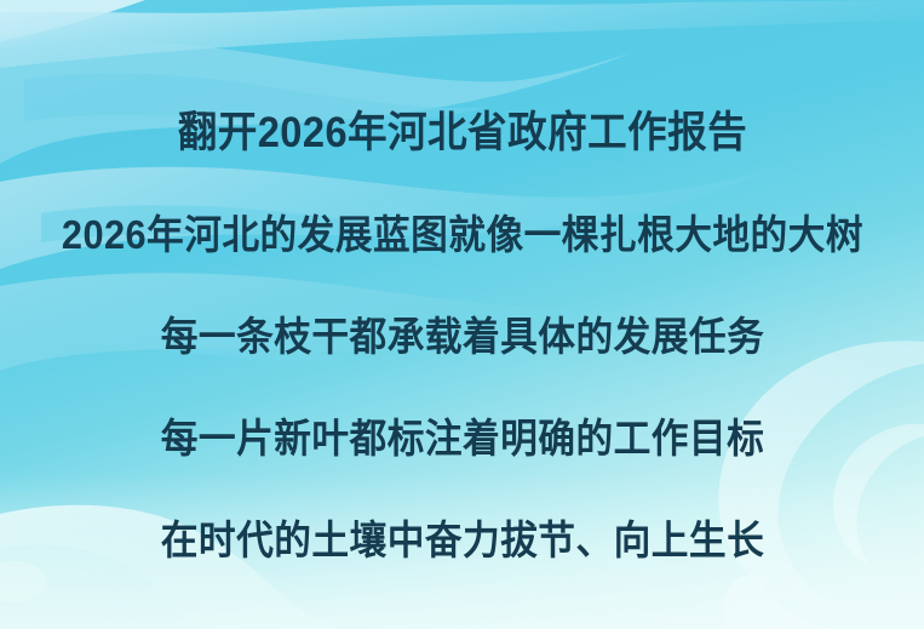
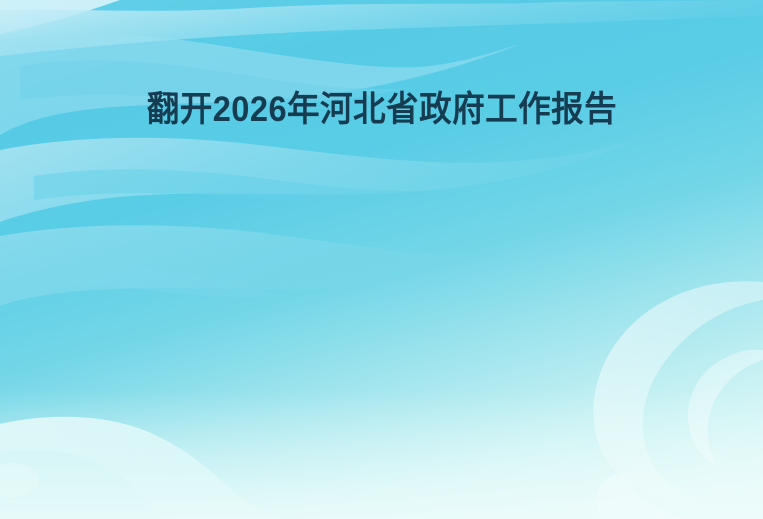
  翻开2026年河北省政府工作报告
- 2026年河北的发展蓝图就像一棵扎根大地的大树
- 每一条枝干都承载着具体的发展任务
- 每一片新叶都标注着明确的工作目标
- 在时代的土壤中奋力拔节、向上生长
